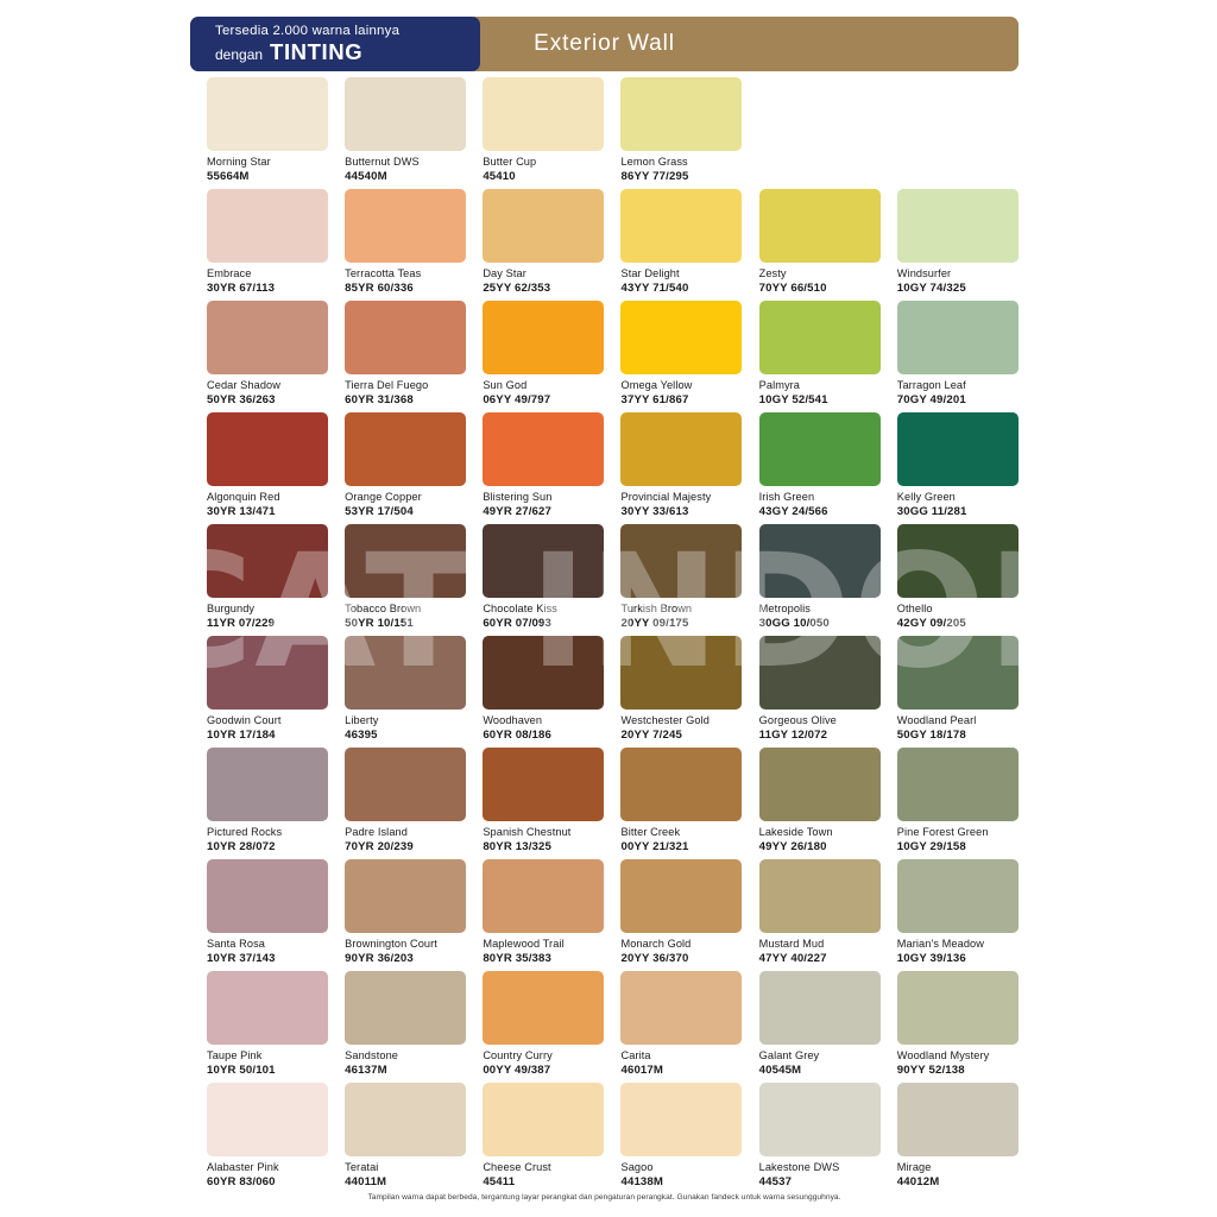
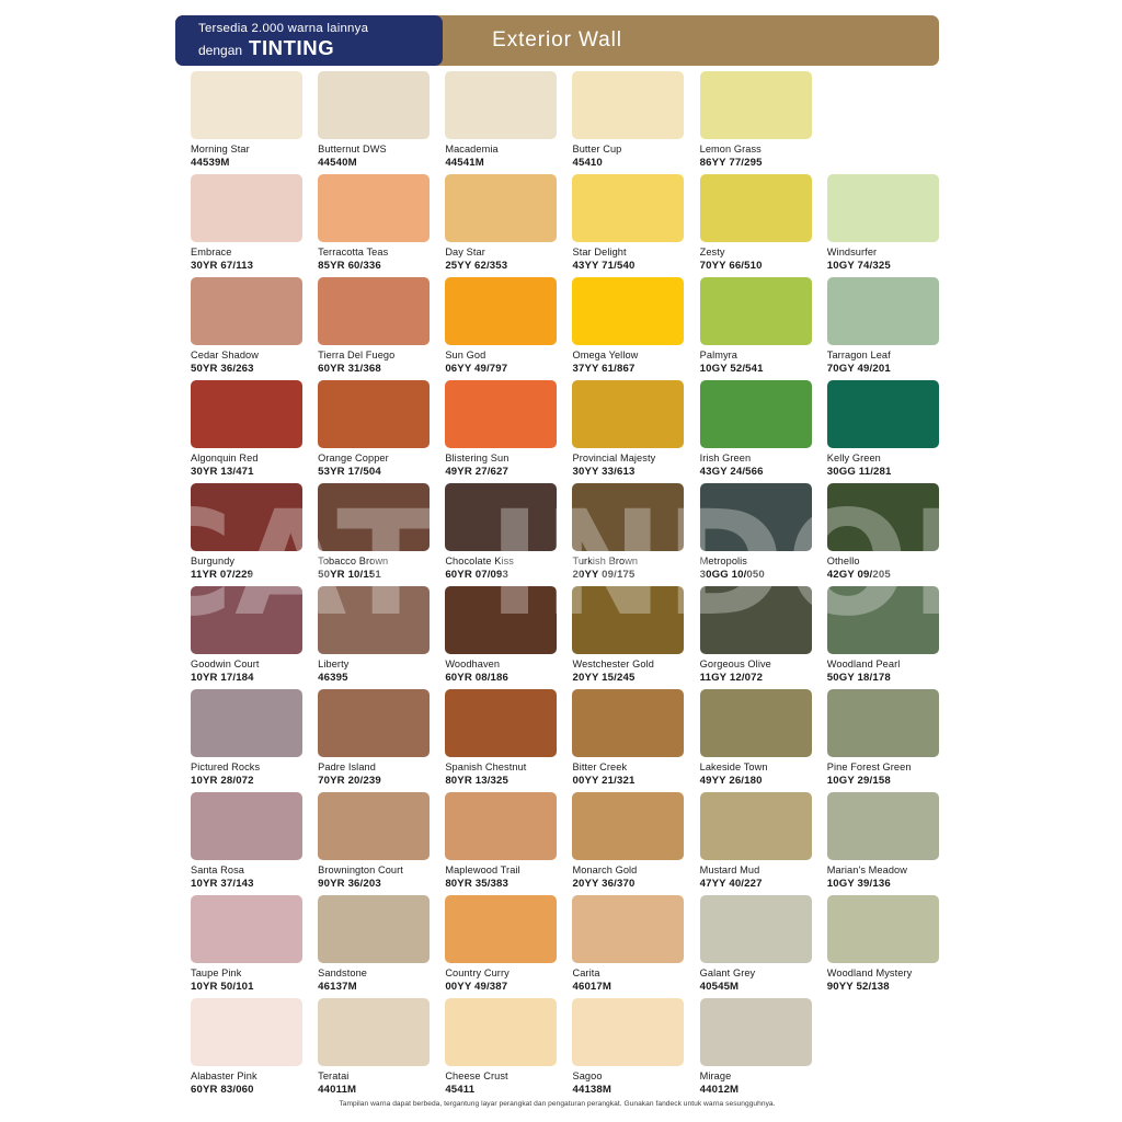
  Exterior Wall
  Tersedia 2.000 warna lainnya
  dengan
  TINTING
  Morning Star
- 55664M
+ 44539M
  Butternut DWS
  44540M
+ Macademia
+ 44541M
  Butter Cup
  45410
  Lemon Grass
  86YY 77/295
  Embrace
  30YR 67/113
  Terracotta Teas
  85YR 60/336
  Day Star
  25YY 62/353
  Star Delight
  43YY 71/540
  Zesty
  70YY 66/510
  Windsurfer
  10GY 74/325
  Cedar Shadow
  50YR 36/263
  Tierra Del Fuego
  60YR 31/368
  Sun God
  06YY 49/797
  Omega Yellow
  37YY 61/867
  Palmyra
  10GY 52/541
  Tarragon Leaf
  70GY 49/201
  Algonquin Red
  30YR 13/471
  Orange Copper
  53YR 17/504
  Blistering Sun
  49YR 27/627
  Provincial Majesty
  30YY 33/613
  Irish Green
  43GY 24/566
  Kelly Green
  30GG 11/281
  Burgundy
  11YR 07/229
  Tobacco Brown
  50YR 10/151
  Chocolate Kiss
  60YR 07/093
  Turkish Brown
  20YY 09/175
  Metropolis
  30GG 10/050
  Othello
  42GY 09/205
  Goodwin Court
  10YR 17/184
  Liberty
  46395
  Woodhaven
  60YR 08/186
  Westchester Gold
- 20YY 7/245
+ 20YY 15/245
  Gorgeous Olive
  11GY 12/072
  Woodland Pearl
  50GY 18/178
  Pictured Rocks
  10YR 28/072
  Padre Island
  70YR 20/239
  Spanish Chestnut
  80YR 13/325
  Bitter Creek
  00YY 21/321
  Lakeside Town
  49YY 26/180
  Pine Forest Green
  10GY 29/158
  Santa Rosa
  10YR 37/143
  Brownington Court
  90YR 36/203
  Maplewood Trail
  80YR 35/383
  Monarch Gold
  20YY 36/370
  Mustard Mud
  47YY 40/227
  Marian's Meadow
  10GY 39/136
  Taupe Pink
  10YR 50/101
  Sandstone
  46137M
  Country Curry
  00YY 49/387
  Carita
  46017M
  Galant Grey
  40545M
  Woodland Mystery
  90YY 52/138
  Alabaster Pink
  60YR 83/060
  Teratai
  44011M
  Cheese Crust
  45411
  Sagoo
  44138M
- Lakestone DWS
- 44537
  Mirage
  44012M
